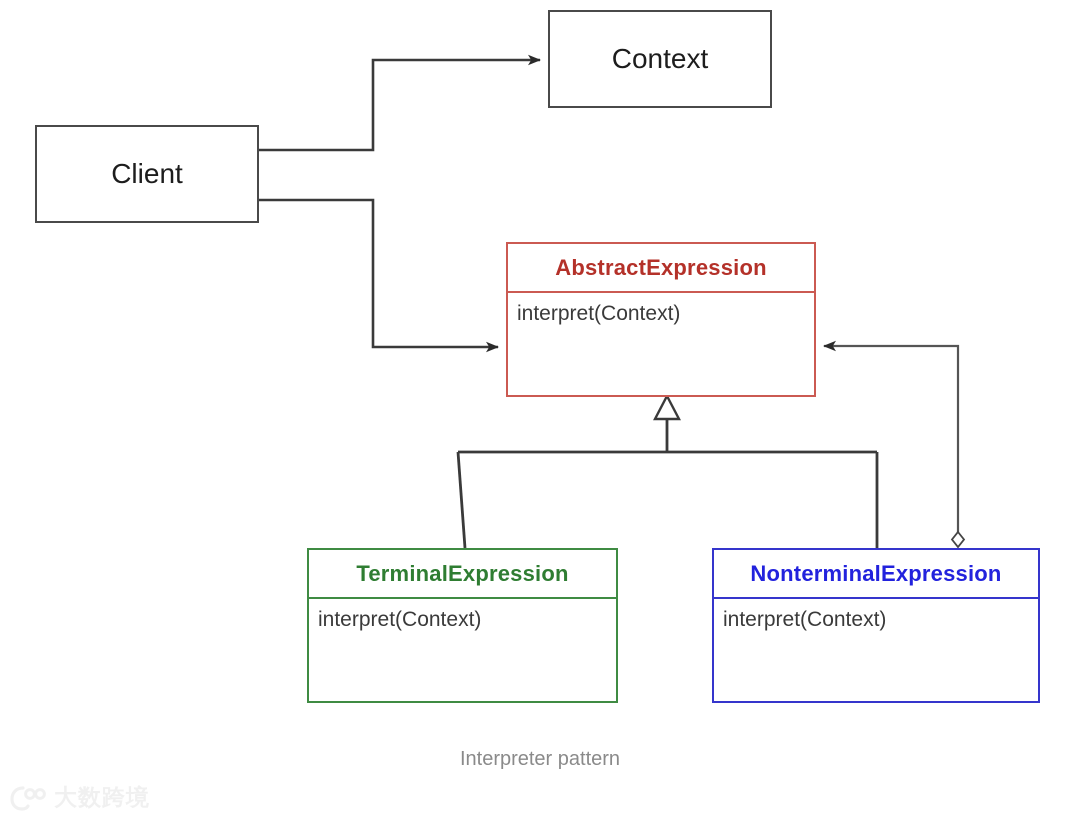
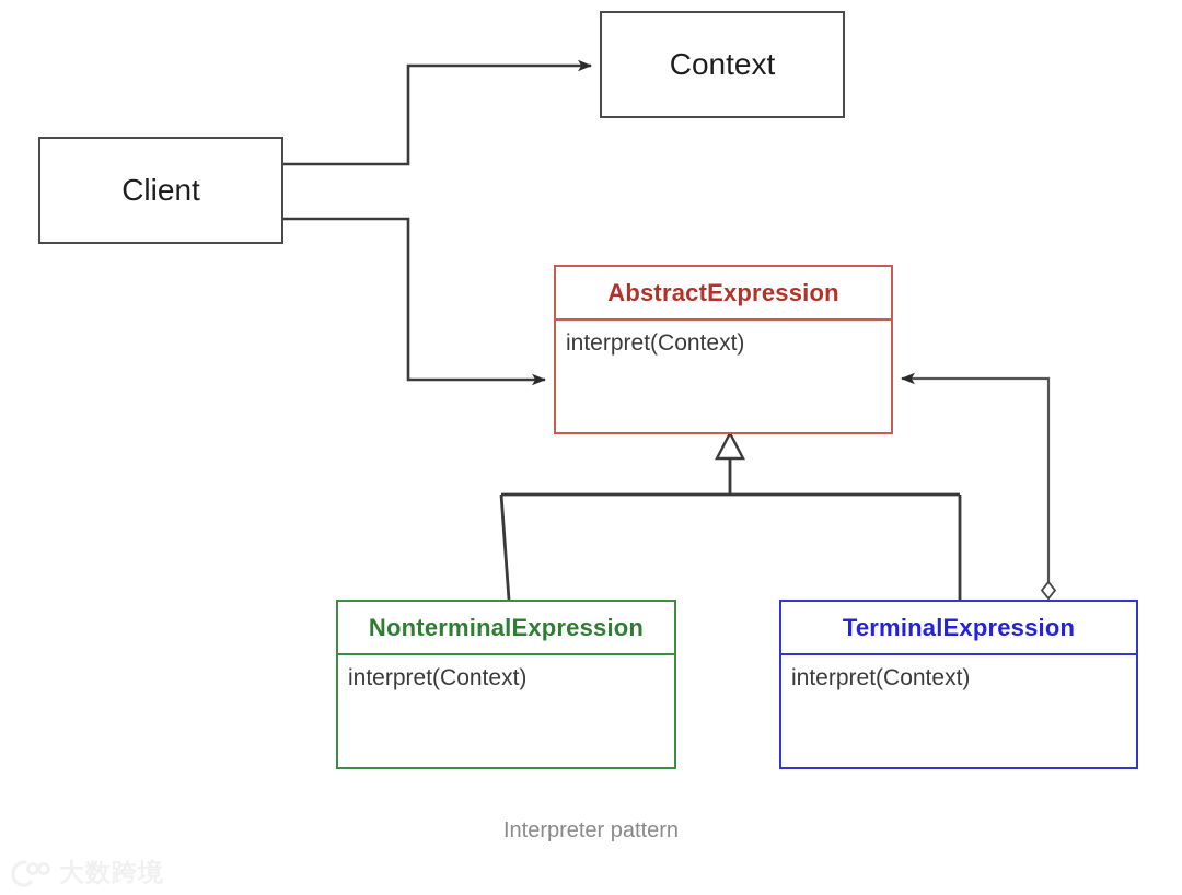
  Client
  Context
  AbstractExpression
  interpret(Context)
- TerminalExpression
+ NonterminalExpression
  interpret(Context)
- NonterminalExpression
+ TerminalExpression
  interpret(Context)
  Interpreter pattern
